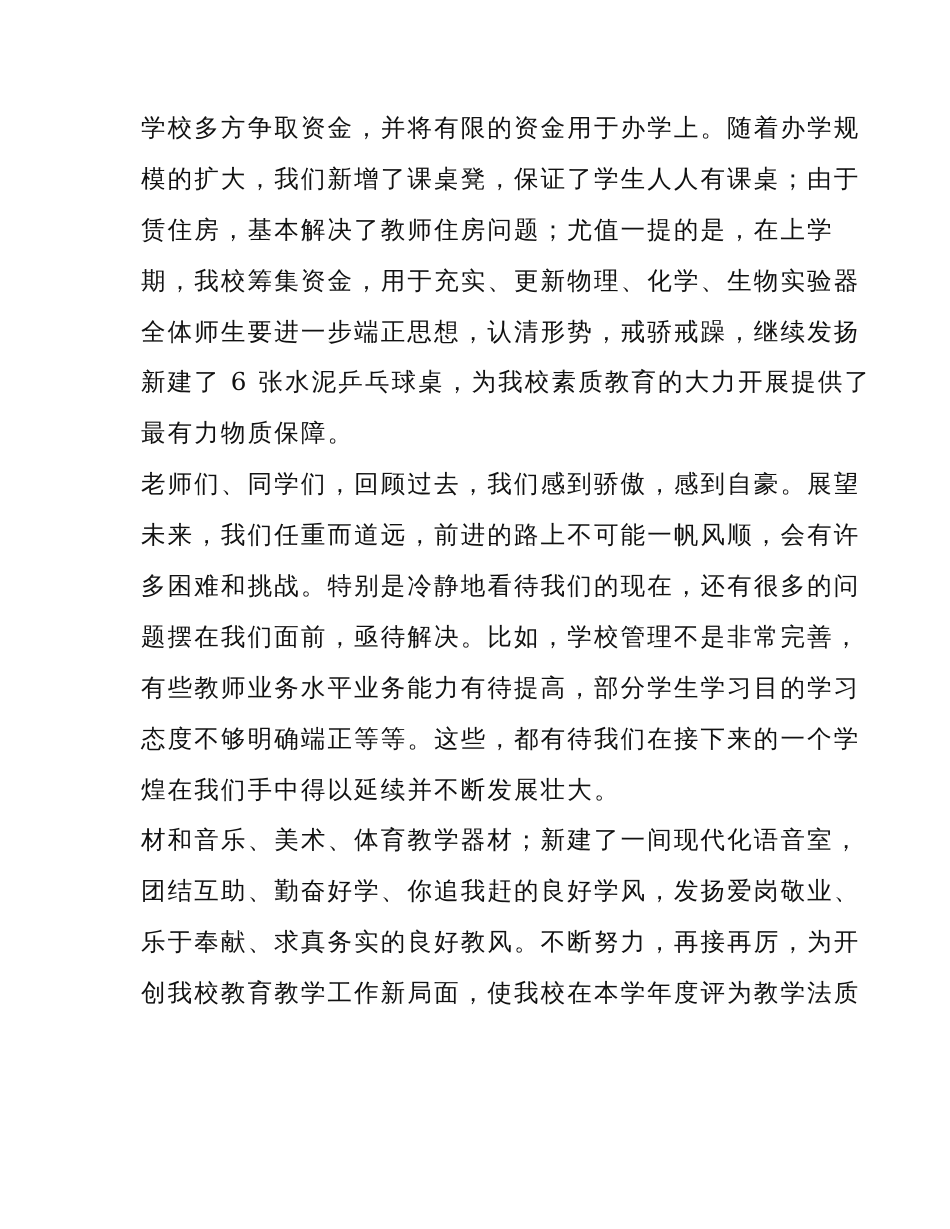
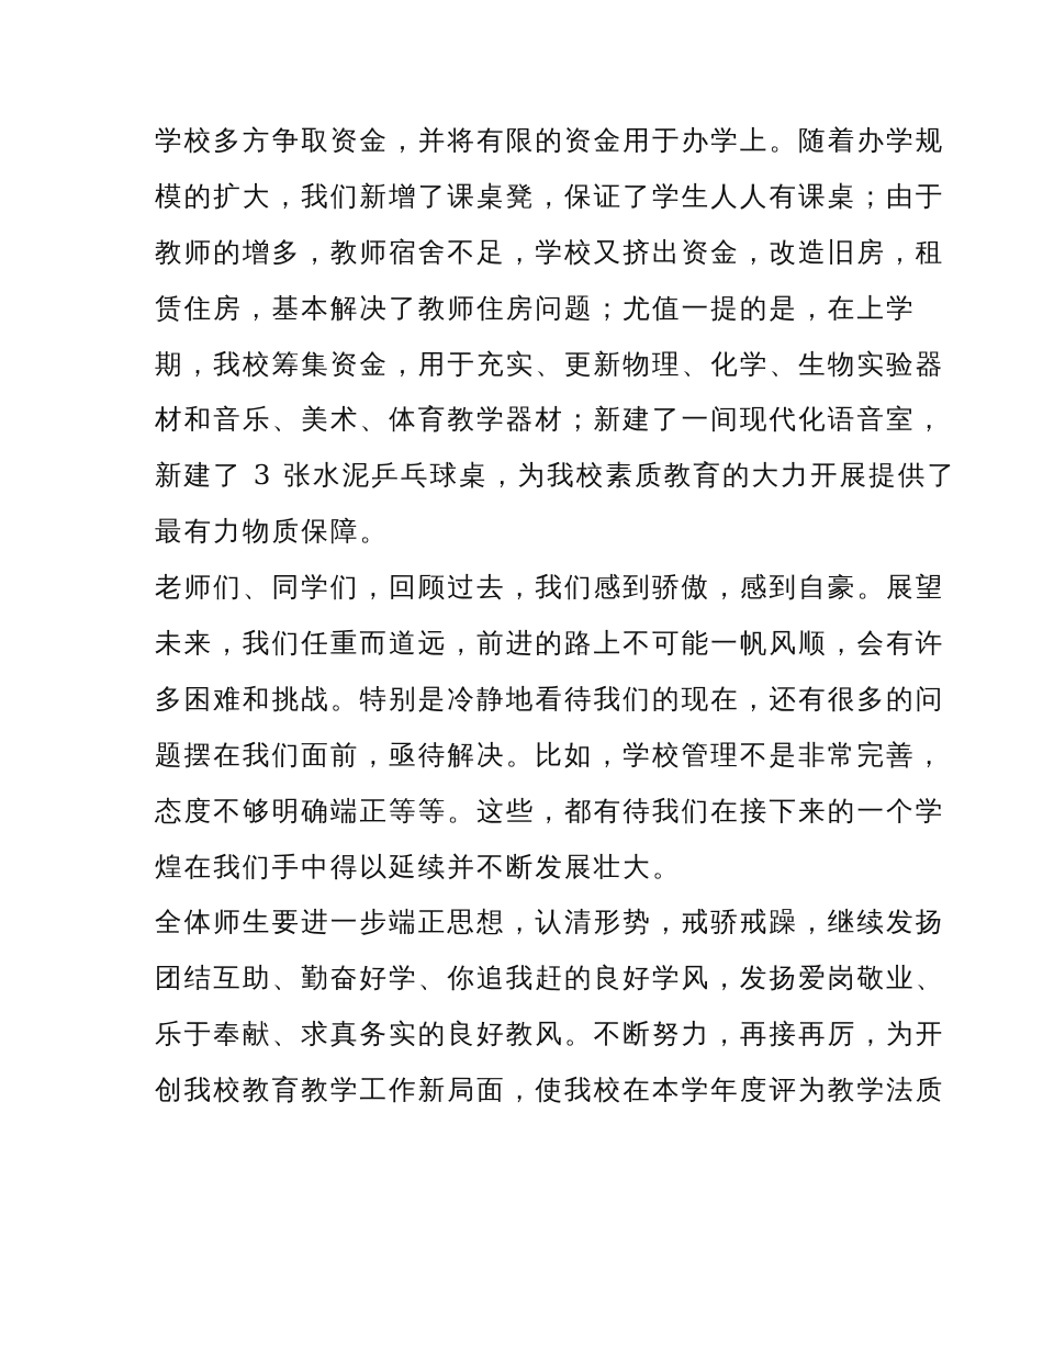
  学校多方争取资金，并将有限的资金用于办学上。随着办学规
  模的扩大，我们新增了课桌凳，保证了学生人人有课桌；由于
+ 教师的增多，教师宿舍不足，学校又挤出资金，改造旧房，租
  赁住房，基本解决了教师住房问题；尤值一提的是，在上学
  期，我校筹集资金，用于充实、更新物理、化学、生物实验器
- 全体师生要进一步端正思想，认清形势，戒骄戒躁，继续发扬
+ 材和音乐、美术、体育教学器材；新建了一间现代化语音室，
- 新建了 6 张水泥乒乓球桌，为我校素质教育的大力开展提供了
+ 新建了 3 张水泥乒乓球桌，为我校素质教育的大力开展提供了
  最有力物质保障。
  老师们、同学们，回顾过去，我们感到骄傲，感到自豪。展望
  未来，我们任重而道远，前进的路上不可能一帆风顺，会有许
  多困难和挑战。特别是冷静地看待我们的现在，还有很多的问
  题摆在我们面前，亟待解决。比如，学校管理不是非常完善，
- 有些教师业务水平业务能力有待提高，部分学生学习目的学习
  态度不够明确端正等等。这些，都有待我们在接下来的一个学
  煌在我们手中得以延续并不断发展壮大。
- 材和音乐、美术、体育教学器材；新建了一间现代化语音室，
+ 全体师生要进一步端正思想，认清形势，戒骄戒躁，继续发扬
  团结互助、勤奋好学、你追我赶的良好学风，发扬爱岗敬业、
  乐于奉献、求真务实的良好教风。不断努力，再接再厉，为开
  创我校教育教学工作新局面，使我校在本学年度评为教学法质
